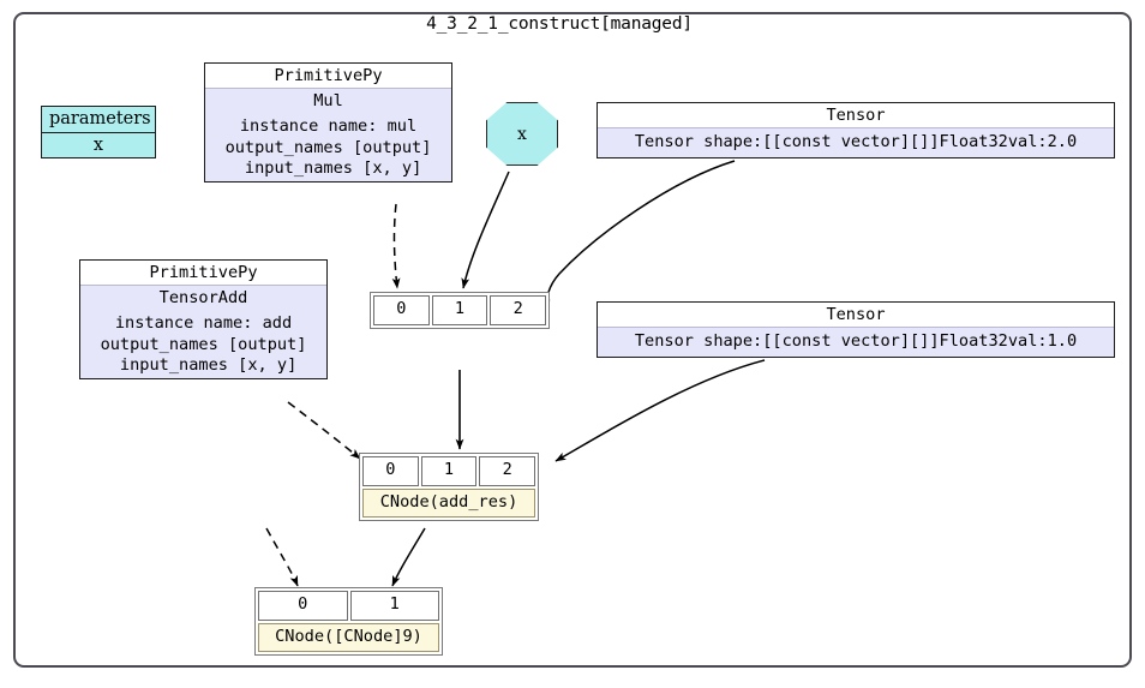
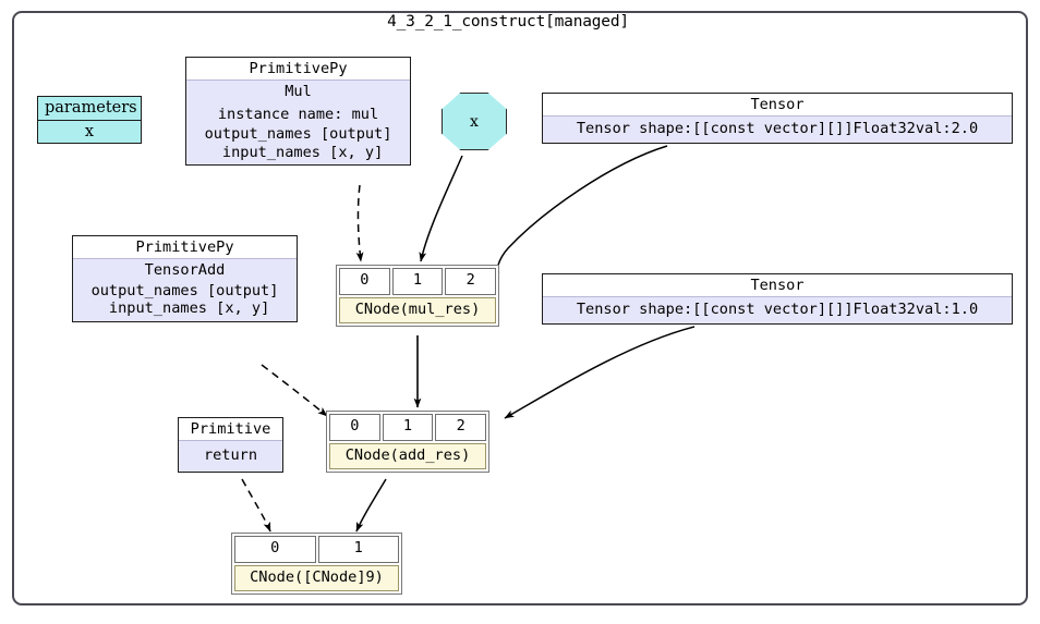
  4_3_2_1_construct[managed]
  parameters
  x
  x
  PrimitivePy
  Mul
  instance name: mul
  output_names [output]
  input_names [x, y]
  PrimitivePy
  TensorAdd
- instance name: add
  output_names [output]
  input_names [x, y]
+ Primitive
+ return
  Tensor
  Tensor shape:[[const vector][]]Float32val:2.0
  Tensor
  Tensor shape:[[const vector][]]Float32val:1.0
  0
  1
  2
+ CNode(mul_res)
  0
  1
  2
  CNode(add_res)
  0
  1
  CNode([CNode]9)
